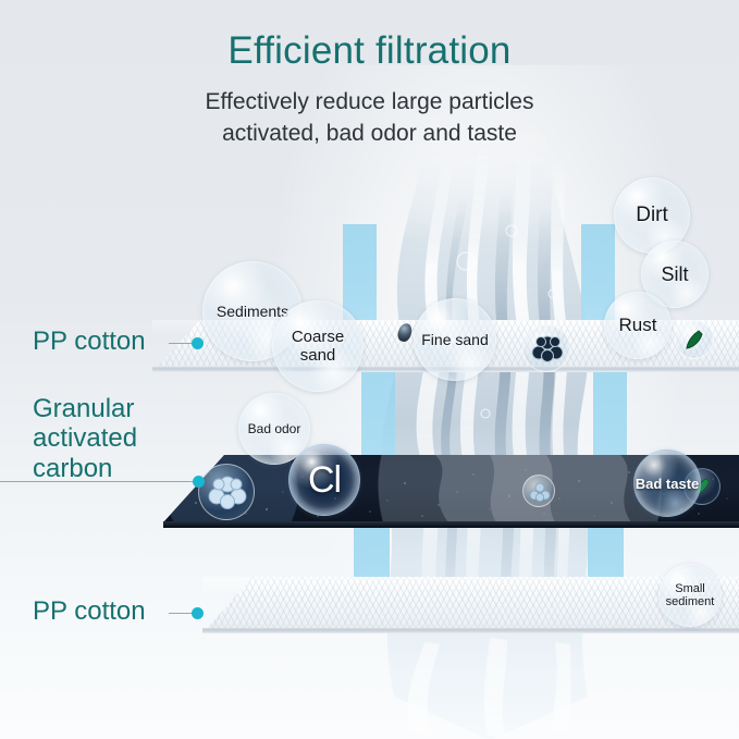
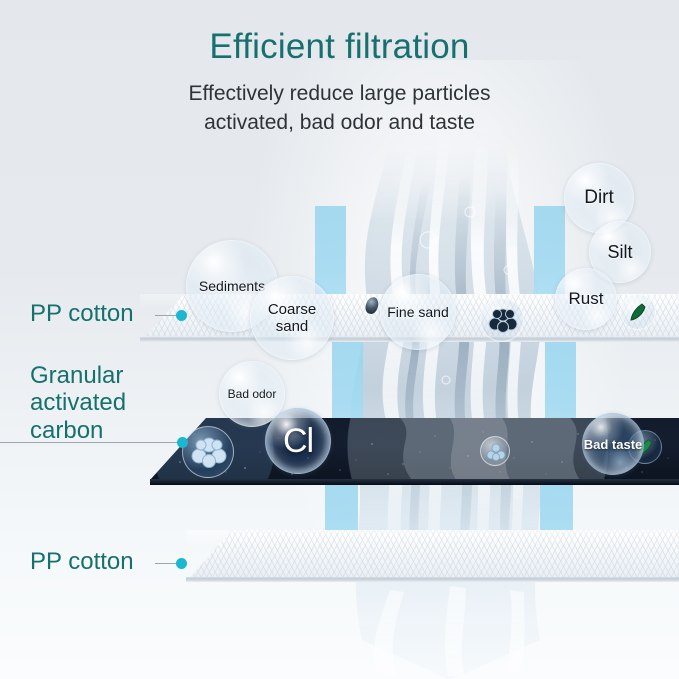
  PP cotton
  Granular
  activated
  carbon
  PP cotton
  Sediments
  Coarse sand
  Fine sand
  Dirt
  Silt
  Rust
  Bad odor
  Cl
  Bad taste
- Small sediment
  Efficient filtration
  Effectively reduce large particles
  activated, bad odor and taste
